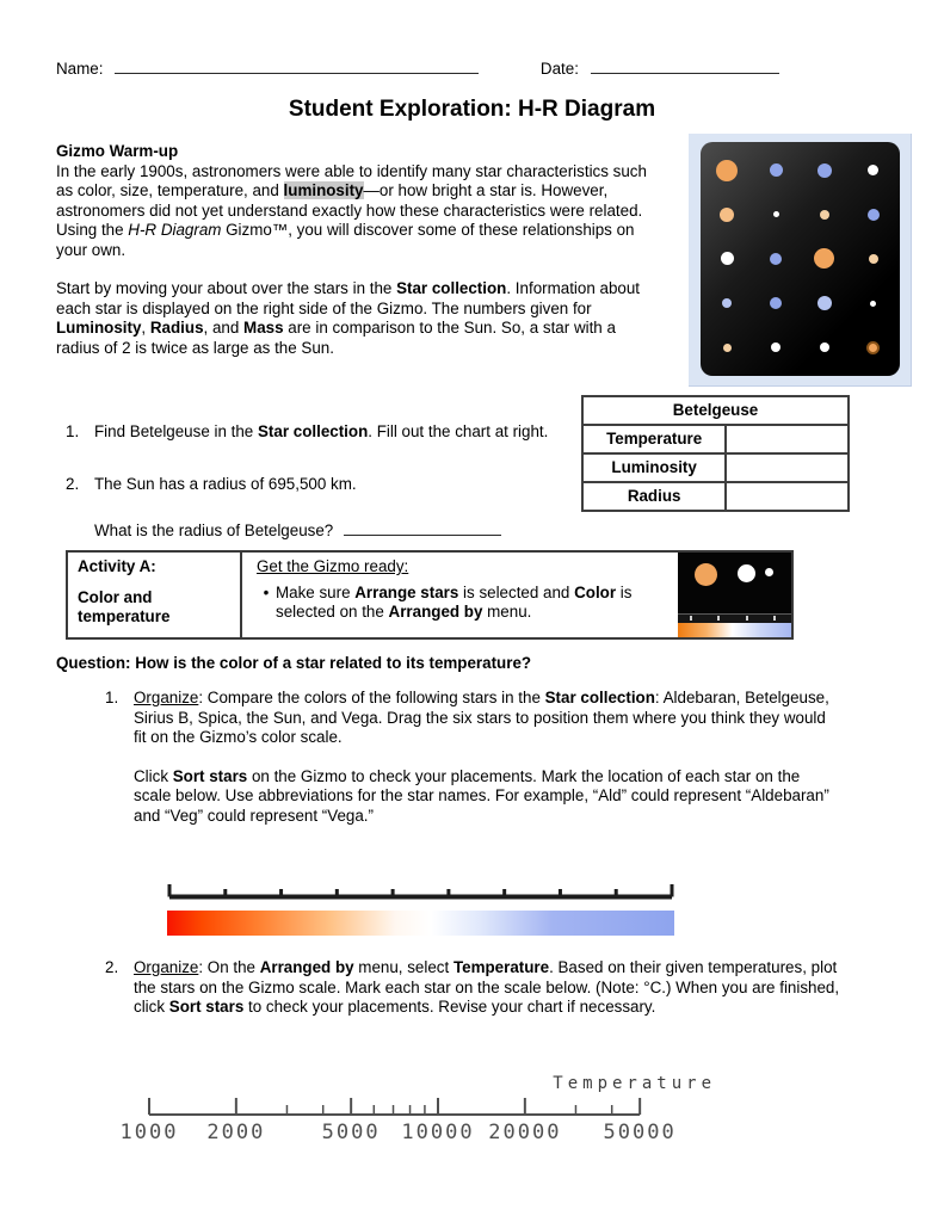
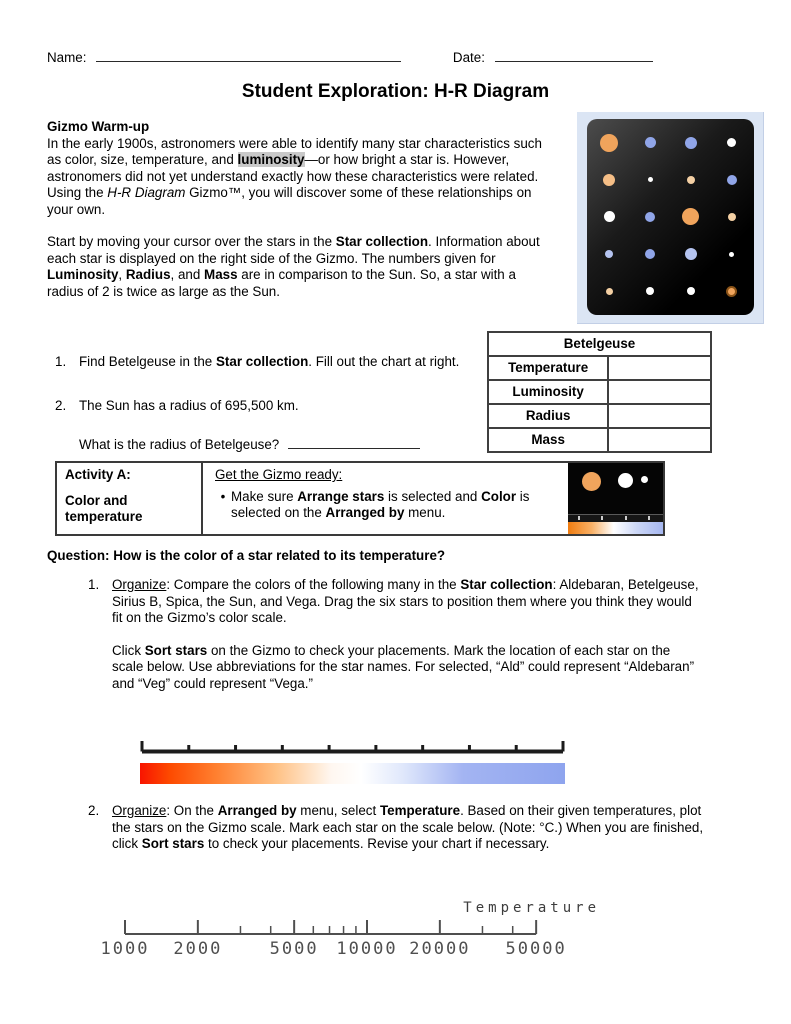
  Name: Date:
  Student Exploration: H-R Diagram
  Gizmo Warm-up
  In the early 1900s, astronomers were able to identify many star characteristics such as color, size, temperature, and luminosity—or how bright a star is. However, astronomers did not yet understand exactly how these characteristics were related. Using the H-R Diagram Gizmo™, you will discover some of these relationships on your own.
- Start by moving your about over the stars in the Star collection. Information about each star is displayed on the right side of the Gizmo. The numbers given for Luminosity, Radius, and Mass are in comparison to the Sun. So, a star with a radius of 2 is twice as large as the Sun.
+ Start by moving your cursor over the stars in the Star collection. Information about each star is displayed on the right side of the Gizmo. The numbers given for Luminosity, Radius, and Mass are in comparison to the Sun. So, a star with a radius of 2 is twice as large as the Sun.
  Betelgeuse
  Temperature
  Luminosity
  Radius
+ Mass
  1.
  Find Betelgeuse in the Star collection. Fill out the chart at right.
  2.
  The Sun has a radius of 695,500 km.
  What is the radius of Betelgeuse?
  Activity A:
  Color and temperature
  Get the Gizmo ready:
  •
  Make sure Arrange stars is selected and Color is selected on the Arranged by menu.
  Question: How is the color of a star related to its temperature?
  1.
- Organize: Compare the colors of the following stars in the Star collection: Aldebaran, Betelgeuse, Sirius B, Spica, the Sun, and Vega. Drag the six stars to position them where you think they would fit on the Gizmo’s color scale.
+ Organize: Compare the colors of the following many in the Star collection: Aldebaran, Betelgeuse, Sirius B, Spica, the Sun, and Vega. Drag the six stars to position them where you think they would fit on the Gizmo’s color scale.
- Click Sort stars on the Gizmo to check your placements. Mark the location of each star on the scale below. Use abbreviations for the star names. For example, “Ald” could represent “Aldebaran” and “Veg” could represent “Vega.”
+ Click Sort stars on the Gizmo to check your placements. Mark the location of each star on the scale below. Use abbreviations for the star names. For selected, “Ald” could represent “Aldebaran” and “Veg” could represent “Vega.”
  2.
  Organize: On the Arranged by menu, select Temperature. Based on their given temperatures, plot the stars on the Gizmo scale. Mark each star on the scale below. (Note: °C.) When you are finished, click Sort stars to check your placements. Revise your chart if necessary.
  1000
  2000
  5000
  10000
  20000
  50000
  Temperature
